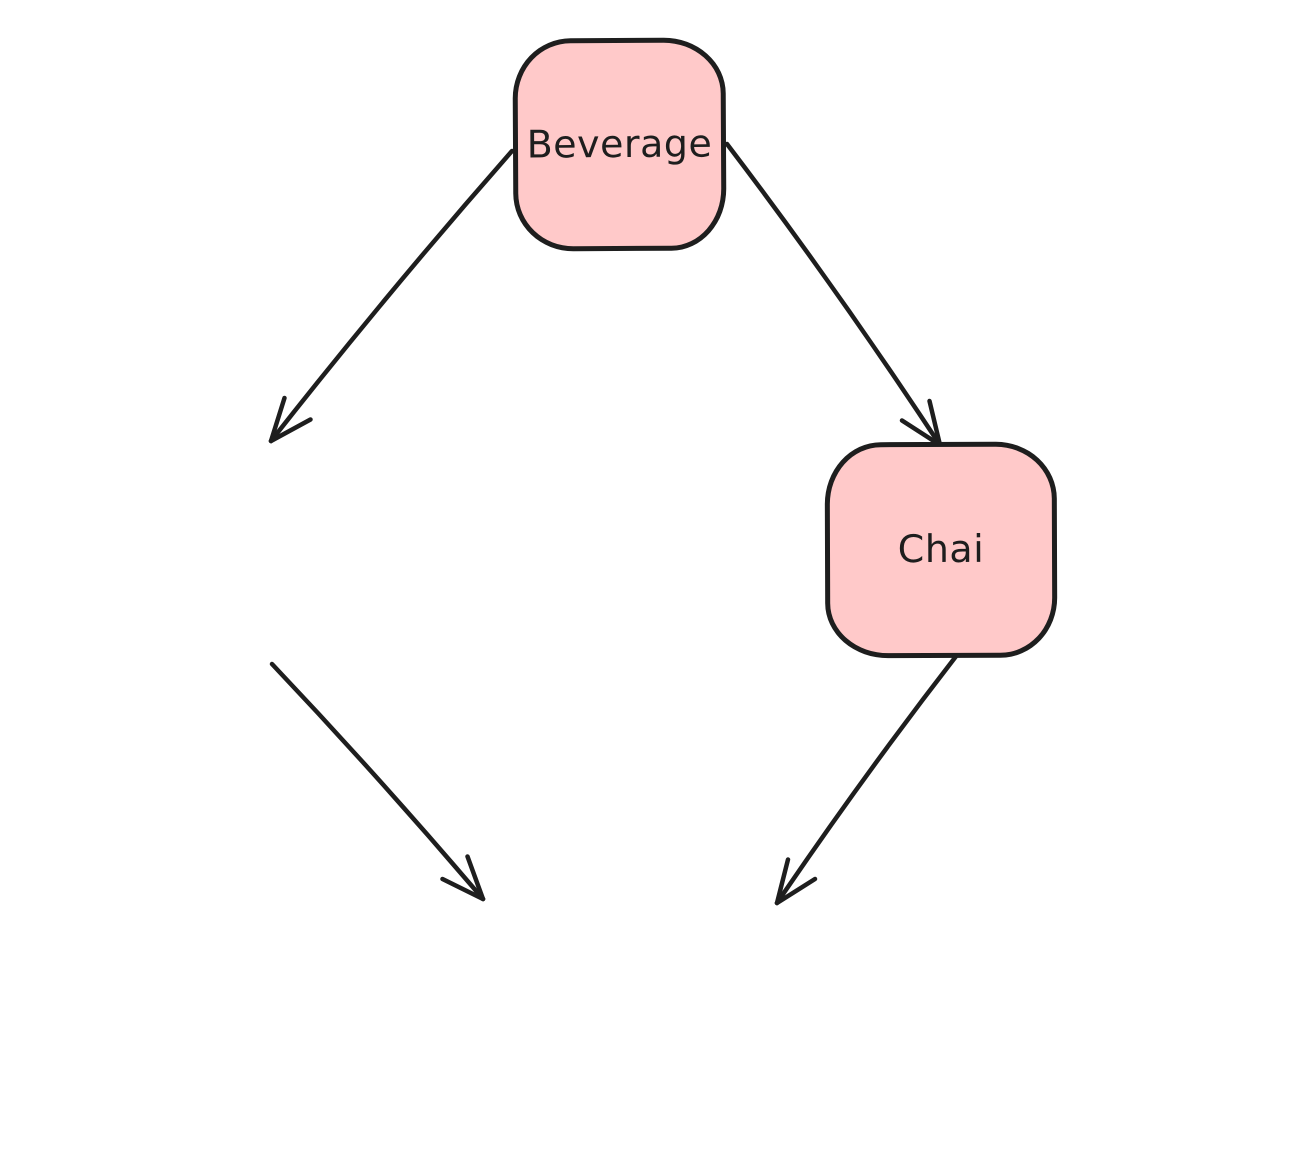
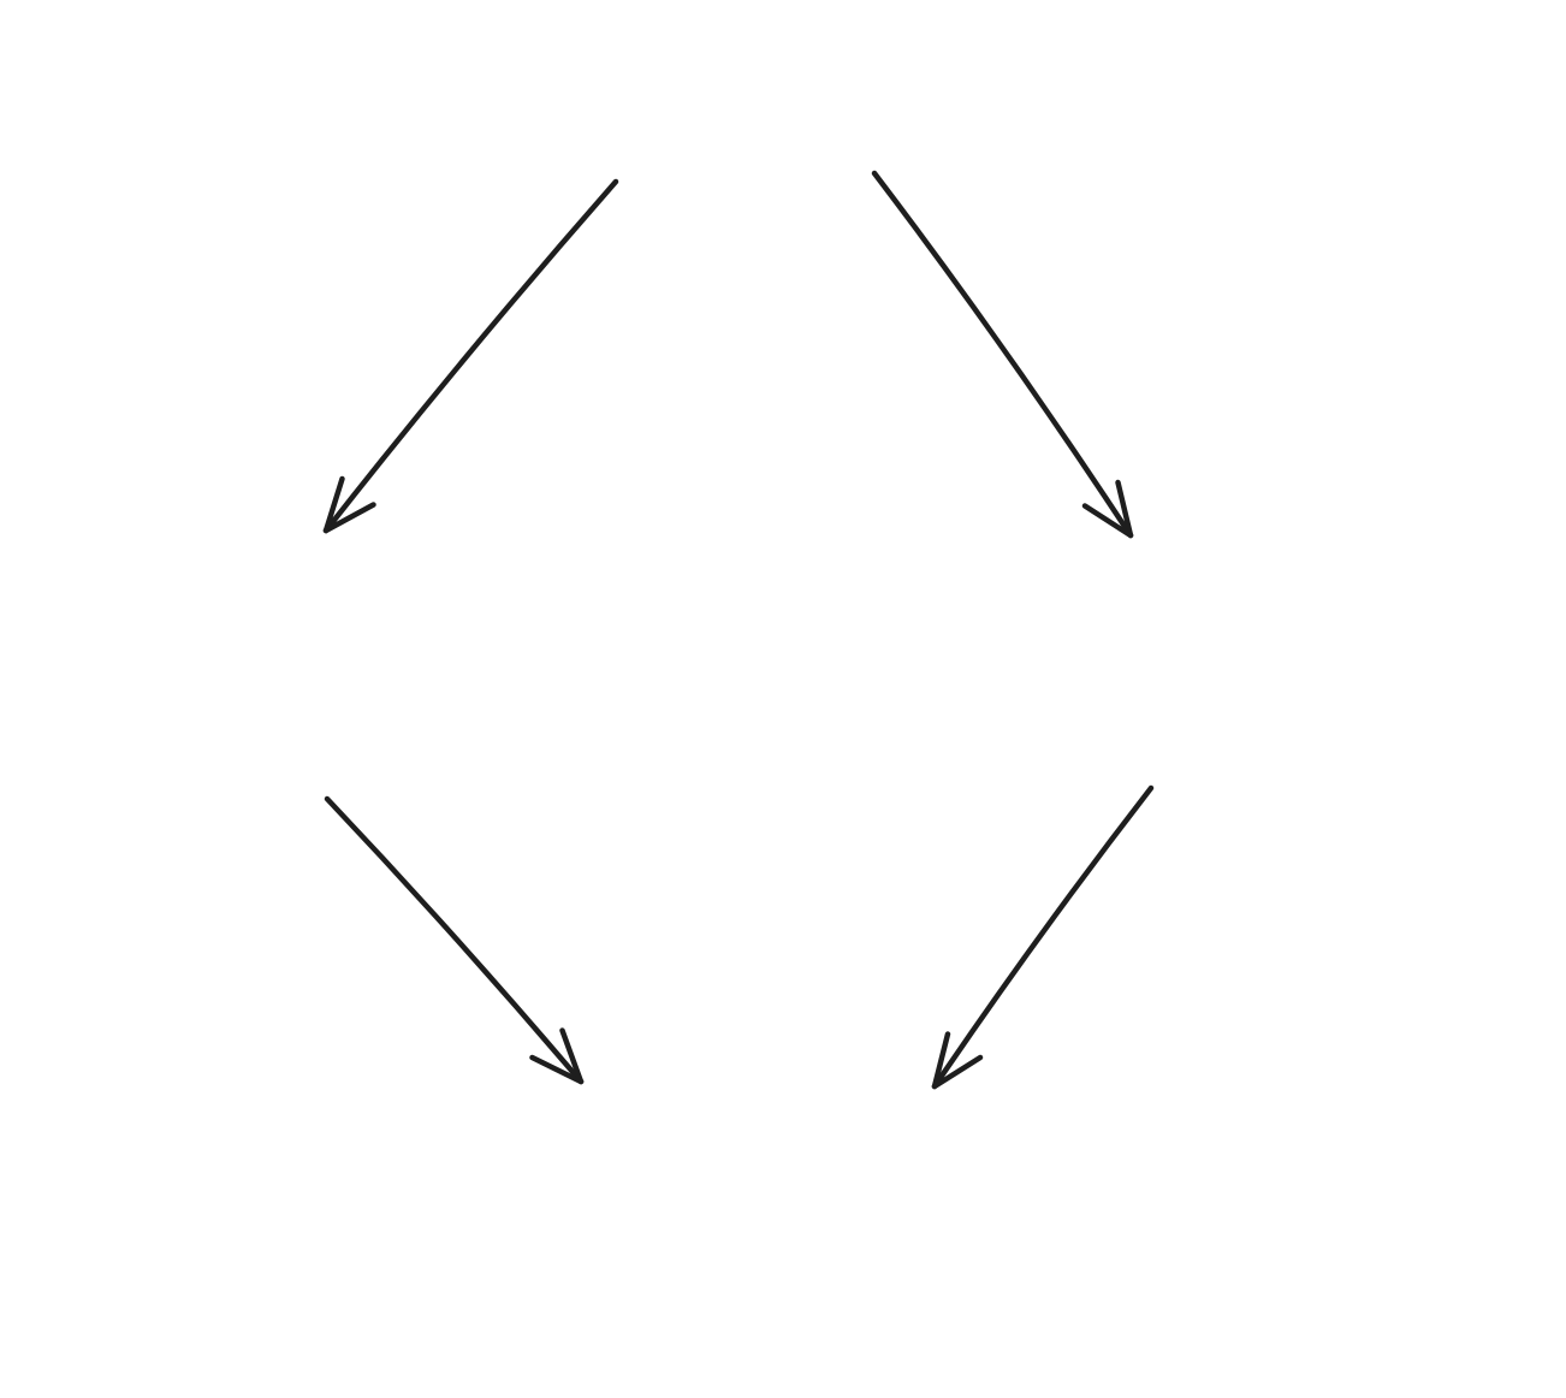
- Beverage
- Chai
